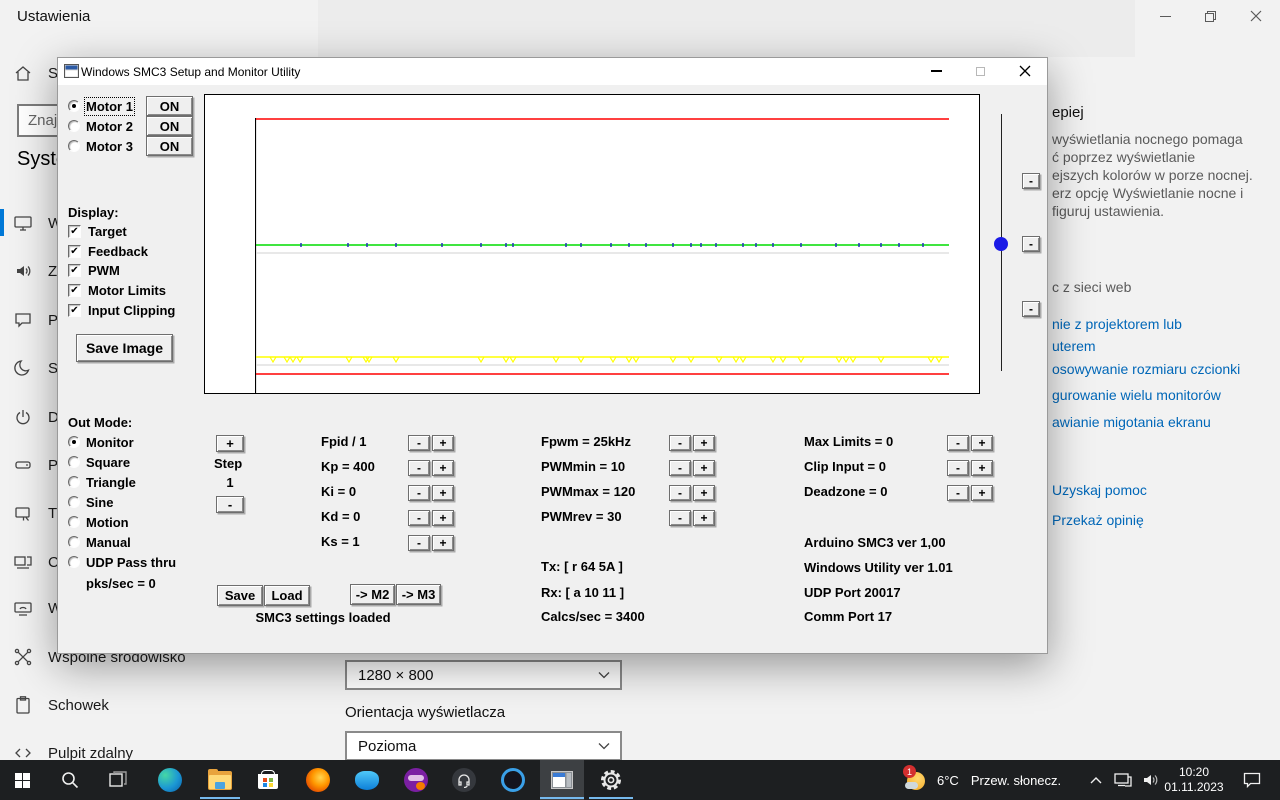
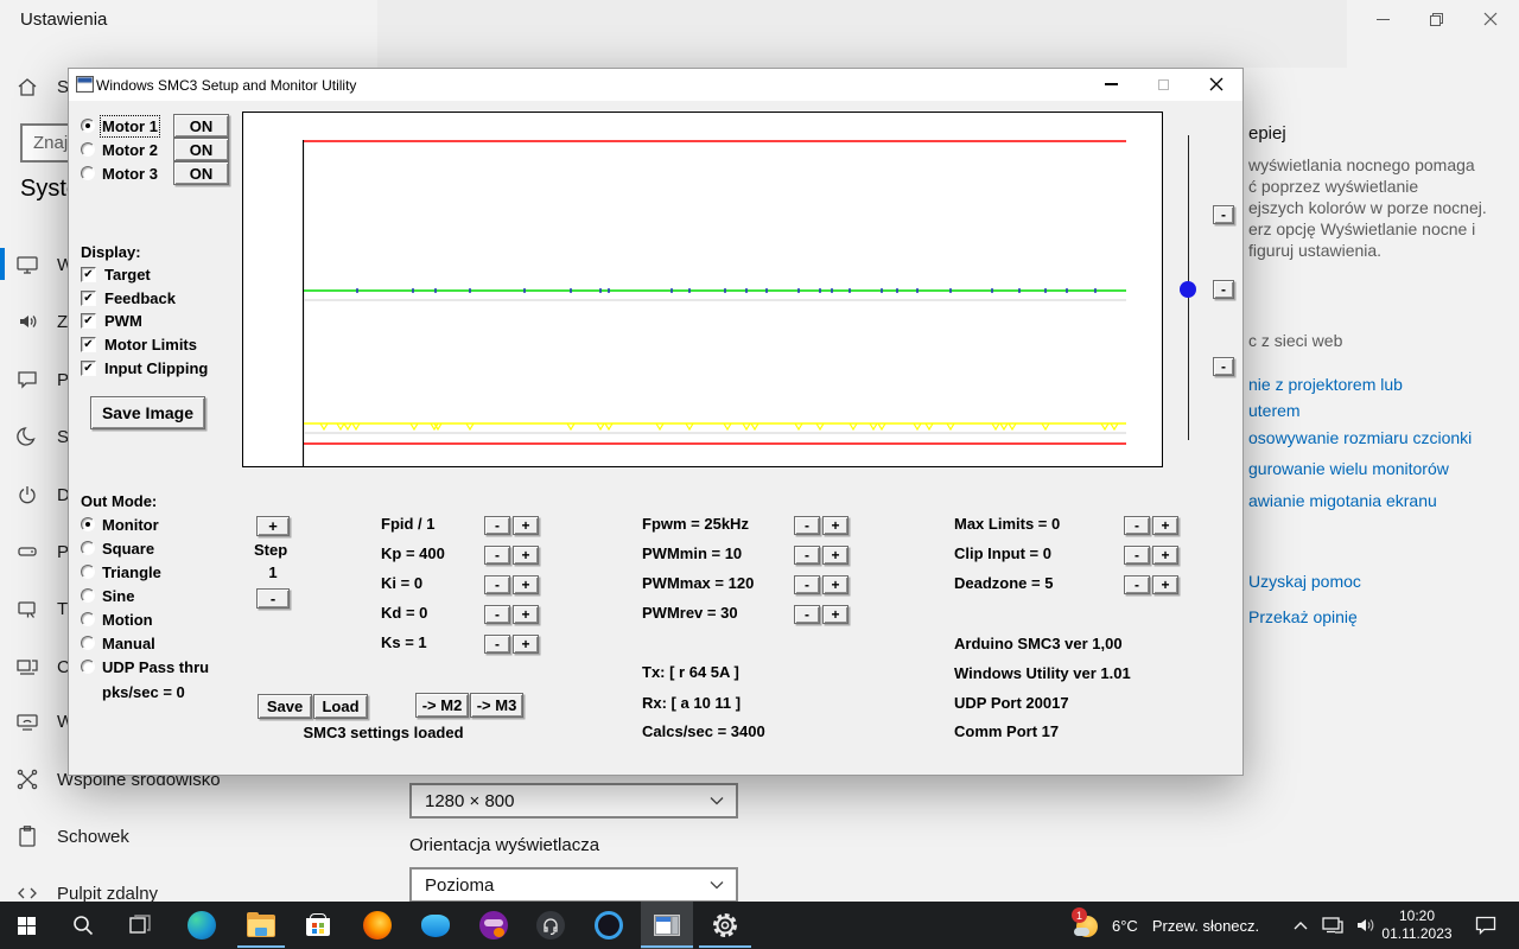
  Ustawienia
  S
  Znaj
  W
  Z
  P
  S
  D
  P
  T
  C
  W
  Wspólne środowisko
  Schowek
  Pulpit zdalny
  epiej
  wyświetlania nocnego pomaga
  ć poprzez wyświetlanie
  ejszych kolorów w porze nocnej.
  erz opcję Wyświetlanie nocne i
  figuruj ustawienia.
  c z sieci web
  nie z projektorem lub
  uterem
  osowywanie rozmiaru czcionki
  gurowanie wielu monitorów
  awianie migotania ekranu
  Uzyskaj pomoc
  Przekaż opinię
  1280 × 800
  Orientacja wyświetlacza
  Pozioma
  Windows SMC3 Setup and Monitor Utility
  Motor 1
  Motor 2
  Motor 3
  ON
  ON
  ON
  Display:
  ✔
  ✔
  ✔
  ✔
  ✔
  Target
  Feedback
  PWM
  Motor Limits
  Input Clipping
  Save Image
  Out Mode:
  Monitor
  Square
  Triangle
  Sine
  Motion
  Manual
  UDP Pass thru
  pks/sec = 0
  +
  Step
  1
  -
  Fpid / 1
  Kp = 400
  Ki = 0
  Kd = 0
  Ks = 1
  -
  +
  -
  +
  -
  +
  -
  +
  -
  +
  Save
  Load
  -> M2
  -> M3
  SMC3 settings loaded
  Fpwm = 25kHz
  PWMmin = 10
  PWMmax = 120
  PWMrev = 30
  -
  +
  -
  +
  -
  +
  -
  +
  Tx: [ r 64 5A ]
  Rx: [ a 10 11 ]
  Calcs/sec = 3400
  Max Limits = 0
  Clip Input = 0
- Deadzone = 0
+ Deadzone = 5
  -
  +
  -
  +
  -
  +
  Arduino SMC3 ver 1,00
  Windows Utility ver 1.01
  UDP Port 20017
  Comm Port 17
  -
  -
  -
  1
  6°C
  Przew. słonecz.
  10:20
  01.11.2023
